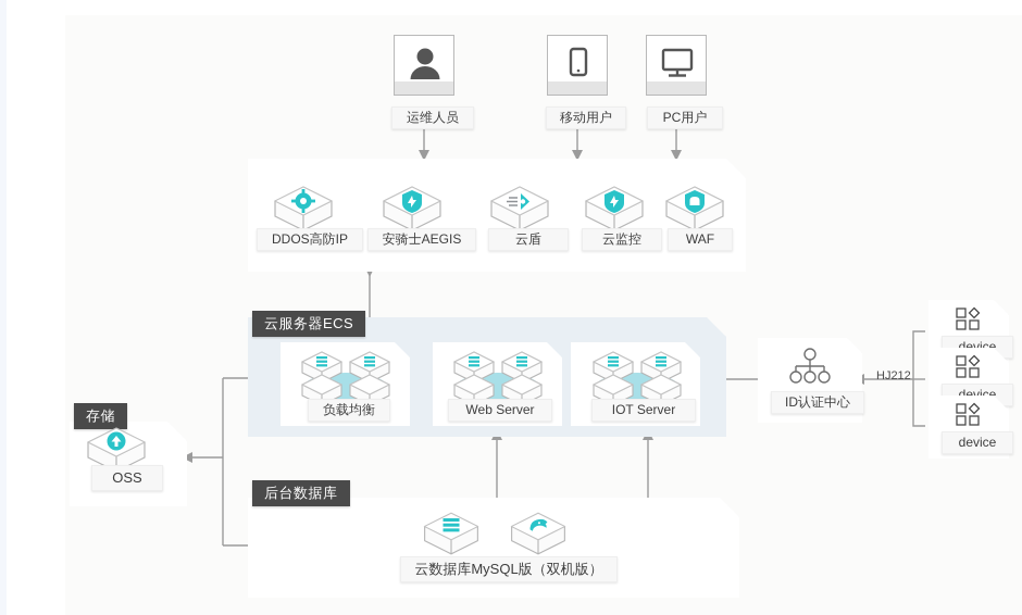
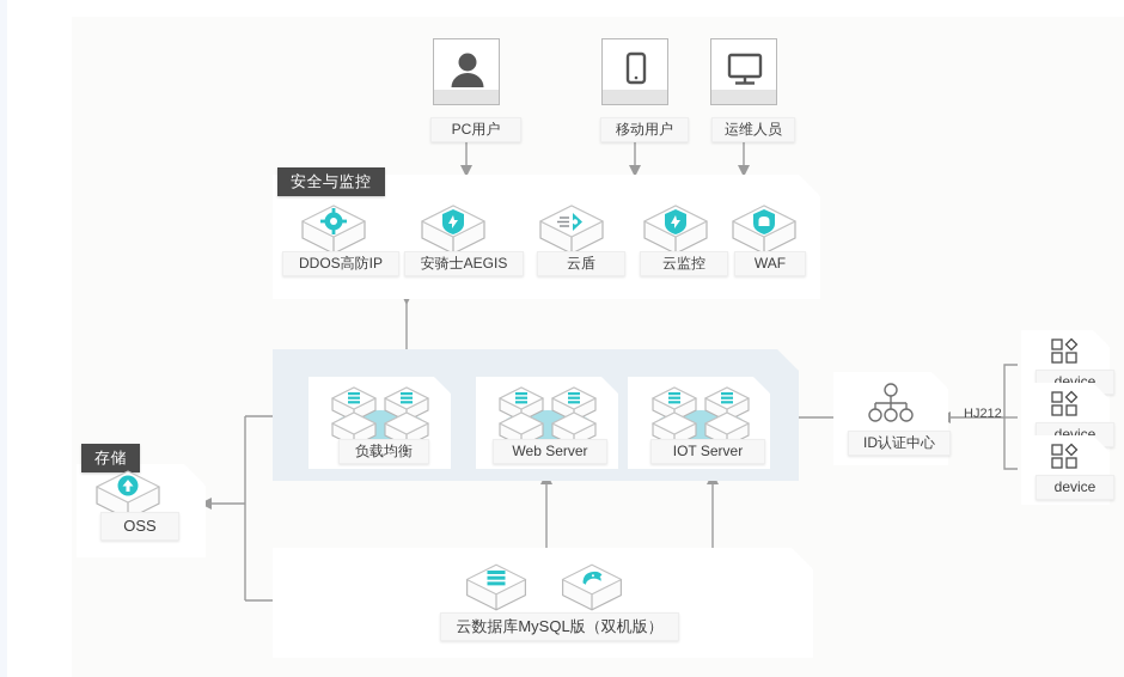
- 运维人员
+ PC用户
  移动用户
- PC用户
+ 运维人员
+ 安全与监控
  DDOS高防IP
  安骑士AEGIS
  云盾
  云监控
  WAF
- 云服务器ECS
  负载均衡
  Web Server
  IOT Server
  ID认证中心
  HJ212
  device
  device
  device
  存储
  OSS
- 后台数据库
  云数据库MySQL版（双机版）
